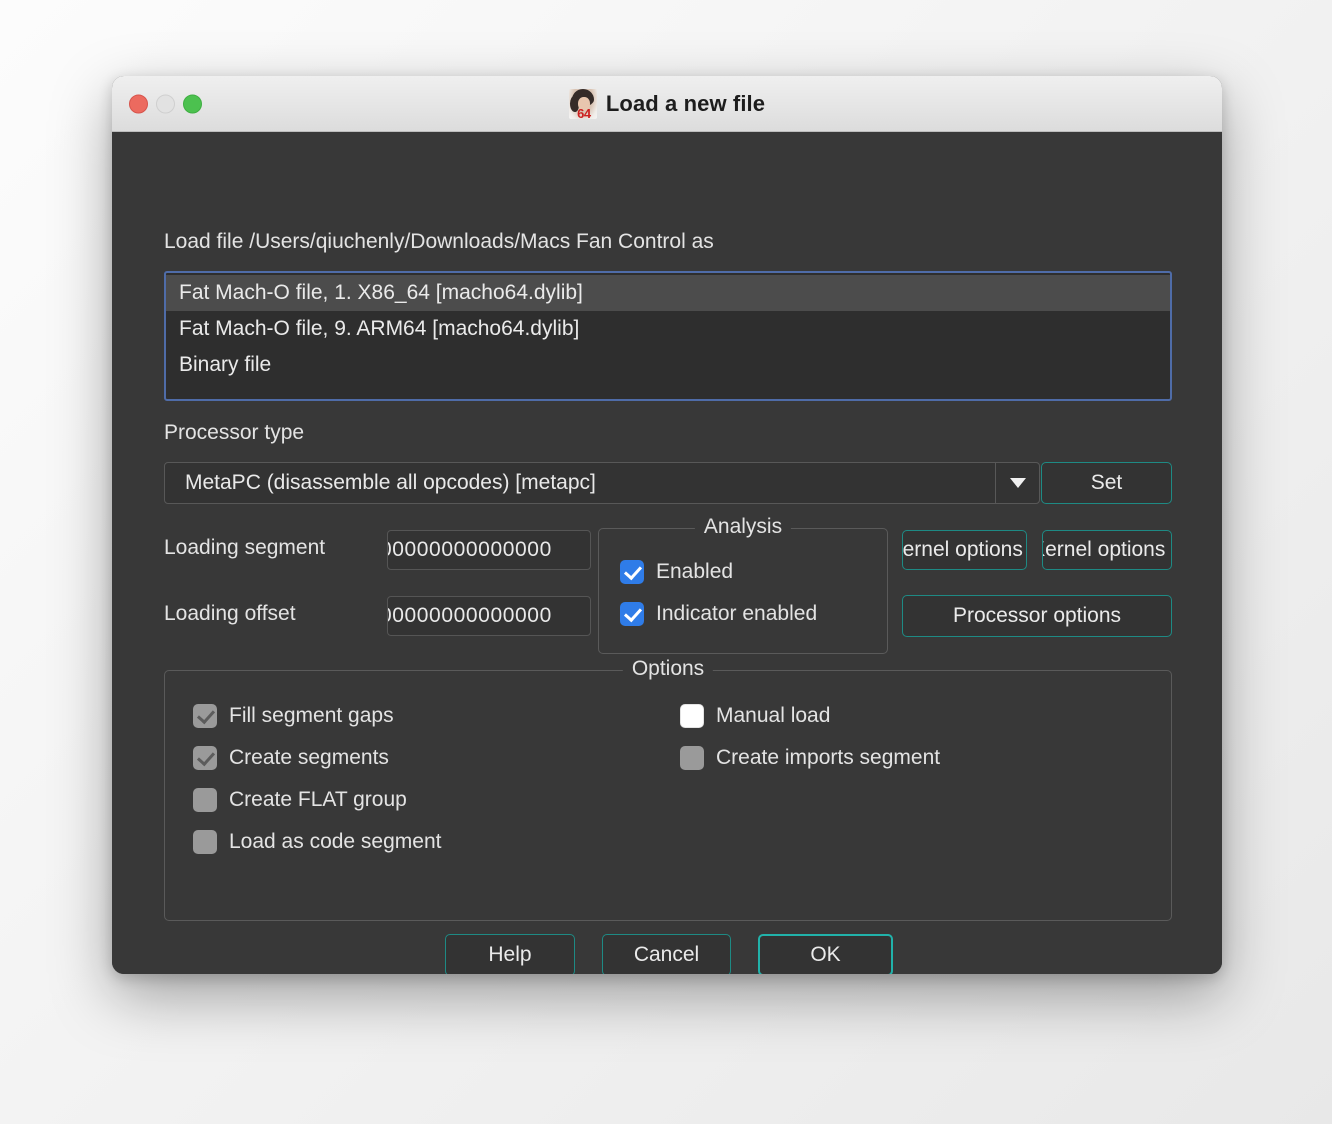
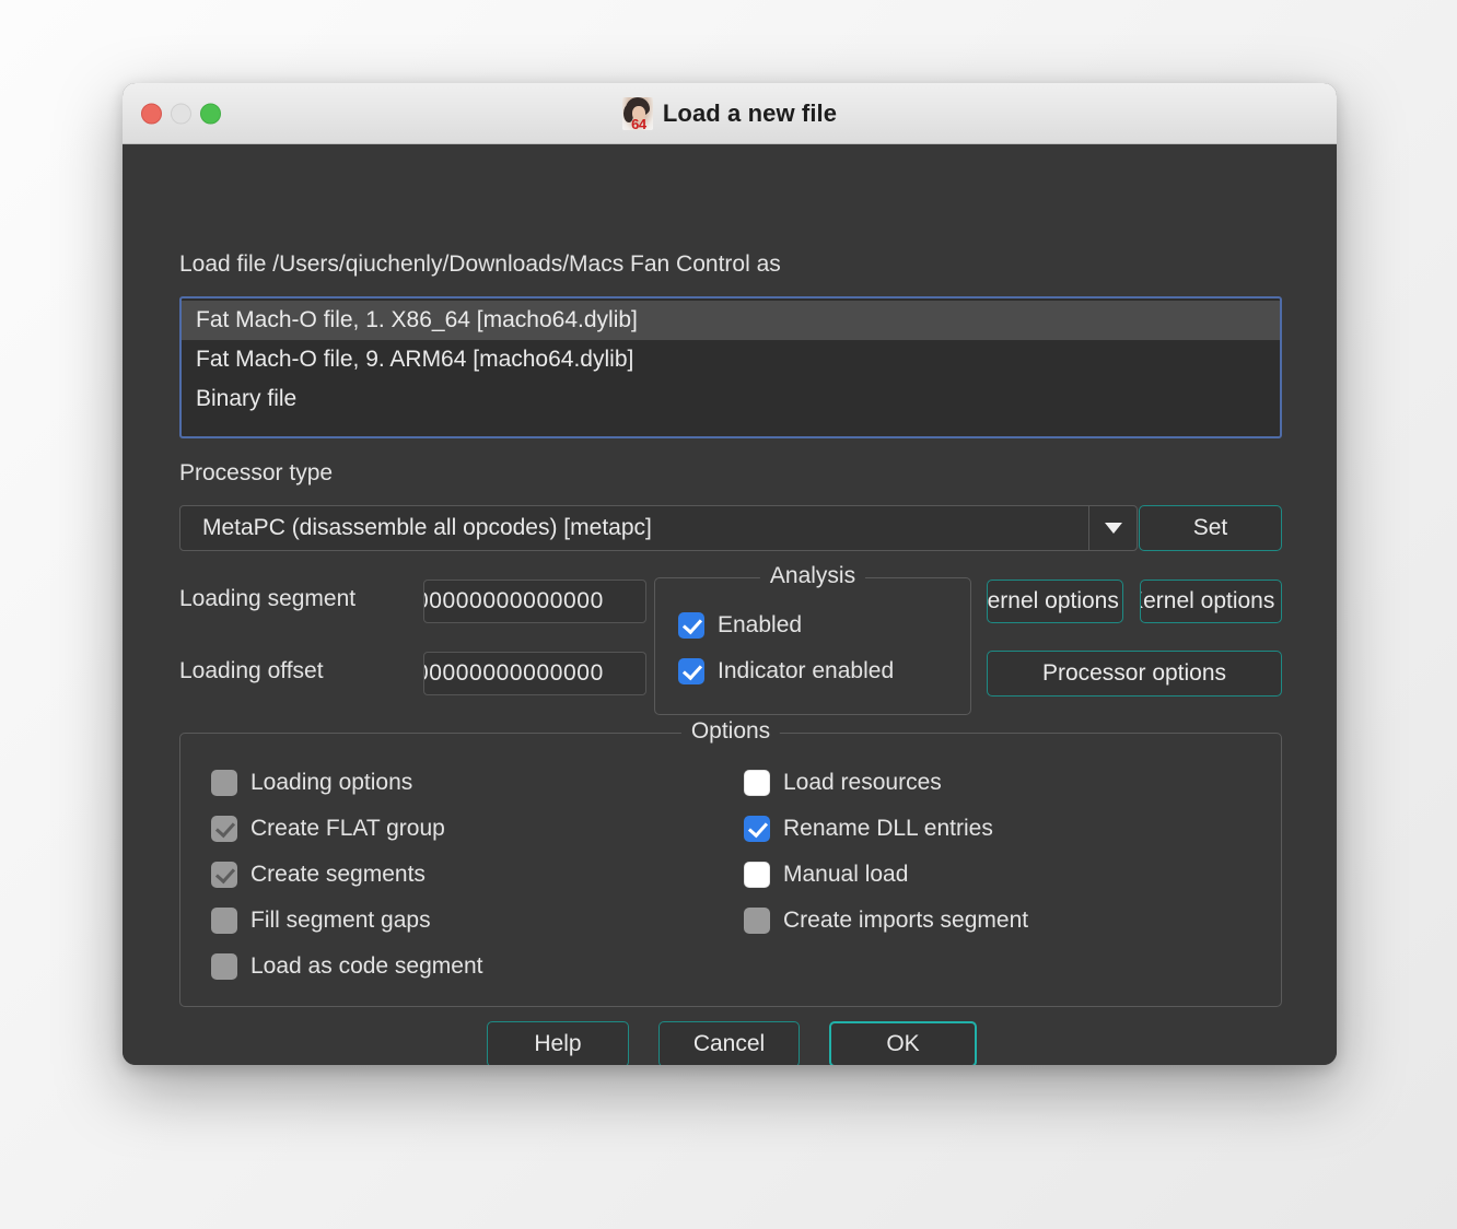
  64
  Load a new file
  Load file /Users/qiuchenly/Downloads/Macs Fan Control as
  Fat Mach-O file, 1. X86_64 [macho64.dylib]
  Fat Mach-O file, 9. ARM64 [macho64.dylib]
  Binary file
  Processor type
  MetaPC (disassemble all opcodes) [metapc]
  Set
  Loading segment
  0000000000000
  Loading offset
  0000000000000
  Analysis
  Enabled
  Indicator enabled
  ernel options
  ernel options
  Processor options
  Options
+ Loading options
- Fill segment gaps
+ Create FLAT group
  Create segments
- Create FLAT group
+ Fill segment gaps
  Load as code segment
+ Load resources
+ Rename DLL entries
  Manual load
  Create imports segment
  Help
  Cancel
  OK
